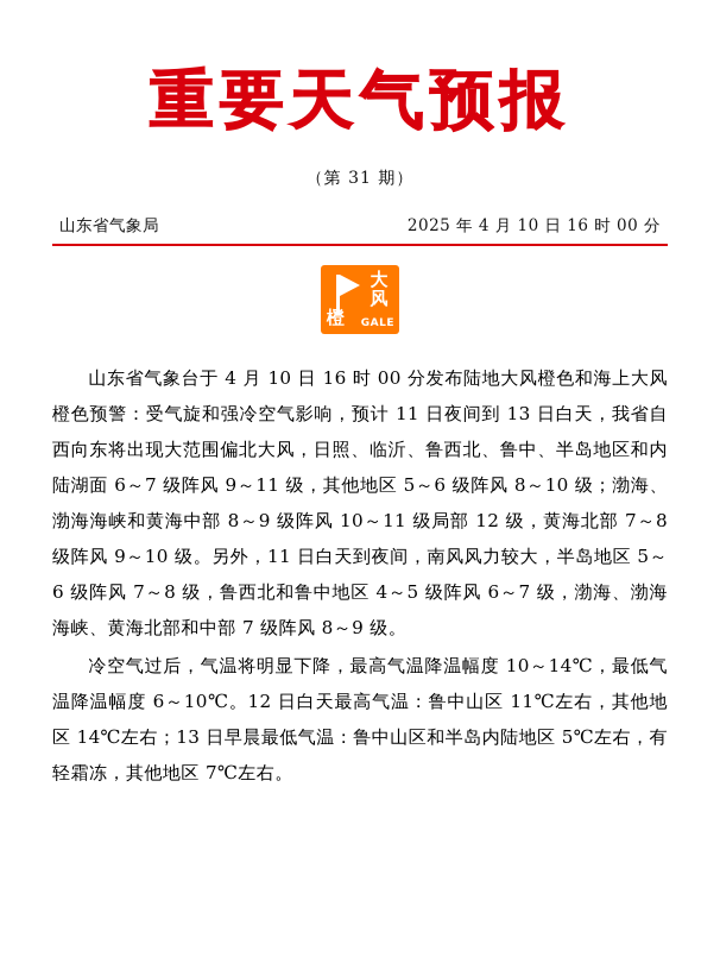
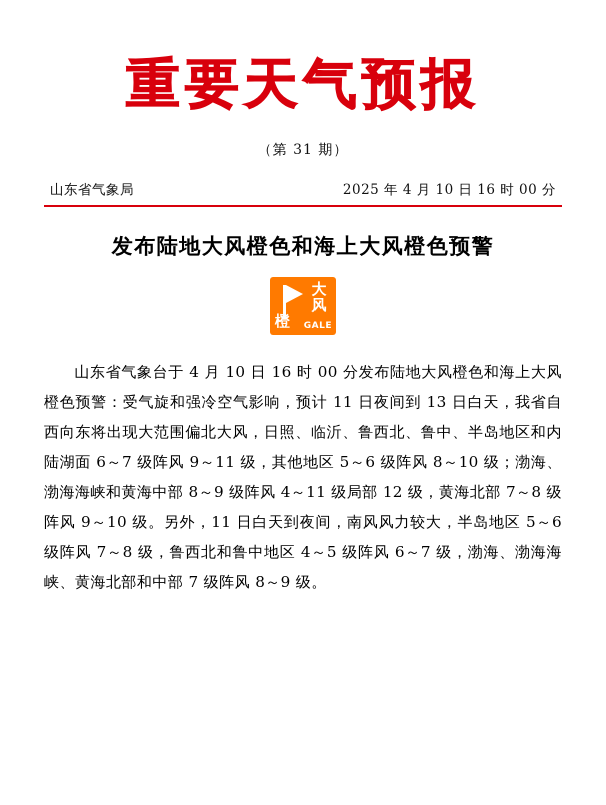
  重要天气预报
  （第 31 期）
  山东省气象局
  2025 年 4 月 10 日 16 时 00 分
+ 发布陆地大风橙色和海上大风橙色预警
  大风
  橙
  GALE
- 山东省气象台于 4 月 10 日 16 时 00 分发布陆地大风橙色和海上大风橙色预警：受气旋和强冷空气影响，预计 11 日夜间到 13 日白天，我省自西向东将出现大范围偏北大风，日照、临沂、鲁西北、鲁中、半岛地区和内陆湖面 6～7 级阵风 9～11 级，其他地区 5～6 级阵风 8～10 级；渤海、渤海海峡和黄海中部 8～9 级阵风 10～11 级局部 12 级，黄海北部 7～8 级阵风 9～10 级。另外，11 日白天到夜间，南风风力较大，半岛地区 5～6 级阵风 7～8 级，鲁西北和鲁中地区 4～5 级阵风 6～7 级，渤海、渤海海峡、黄海北部和中部 7 级阵风 8～9 级。
+ 山东省气象台于 4 月 10 日 16 时 00 分发布陆地大风橙色和海上大风橙色预警：受气旋和强冷空气影响，预计 11 日夜间到 13 日白天，我省自西向东将出现大范围偏北大风，日照、临沂、鲁西北、鲁中、半岛地区和内陆湖面 6～7 级阵风 9～11 级，其他地区 5～6 级阵风 8～10 级；渤海、渤海海峡和黄海中部 8～9 级阵风 4～11 级局部 12 级，黄海北部 7～8 级阵风 9～10 级。另外，11 日白天到夜间，南风风力较大，半岛地区 5～6 级阵风 7～8 级，鲁西北和鲁中地区 4～5 级阵风 6～7 级，渤海、渤海海峡、黄海北部和中部 7 级阵风 8～9 级。
- 冷空气过后，气温将明显下降，最高气温降温幅度 10～14℃，最低气温降温幅度 6～10℃。12 日白天最高气温：鲁中山区 11℃左右，其他地区 14℃左右；13 日早晨最低气温：鲁中山区和半岛内陆地区 5℃左右，有轻霜冻，其他地区 7℃左右。
